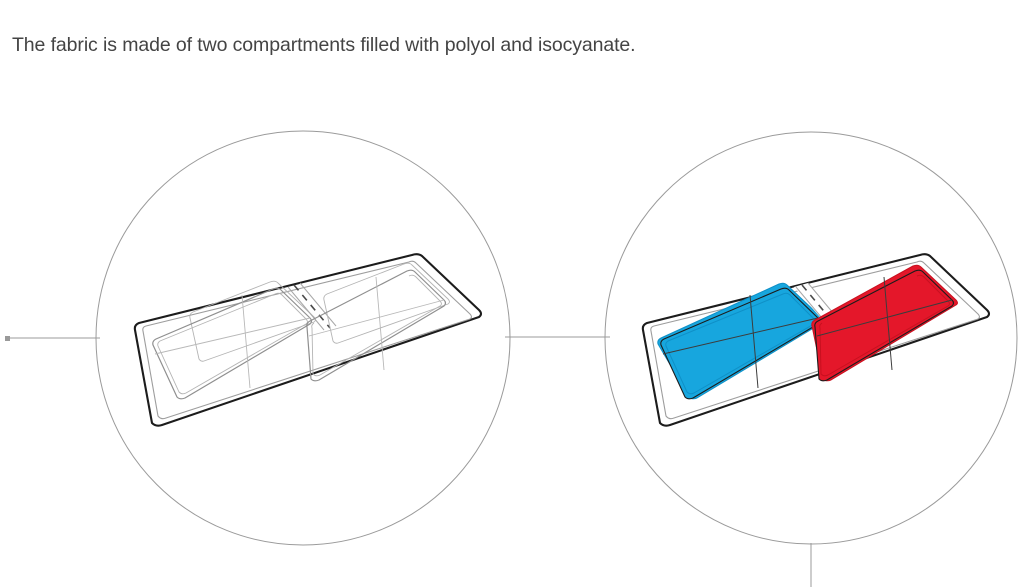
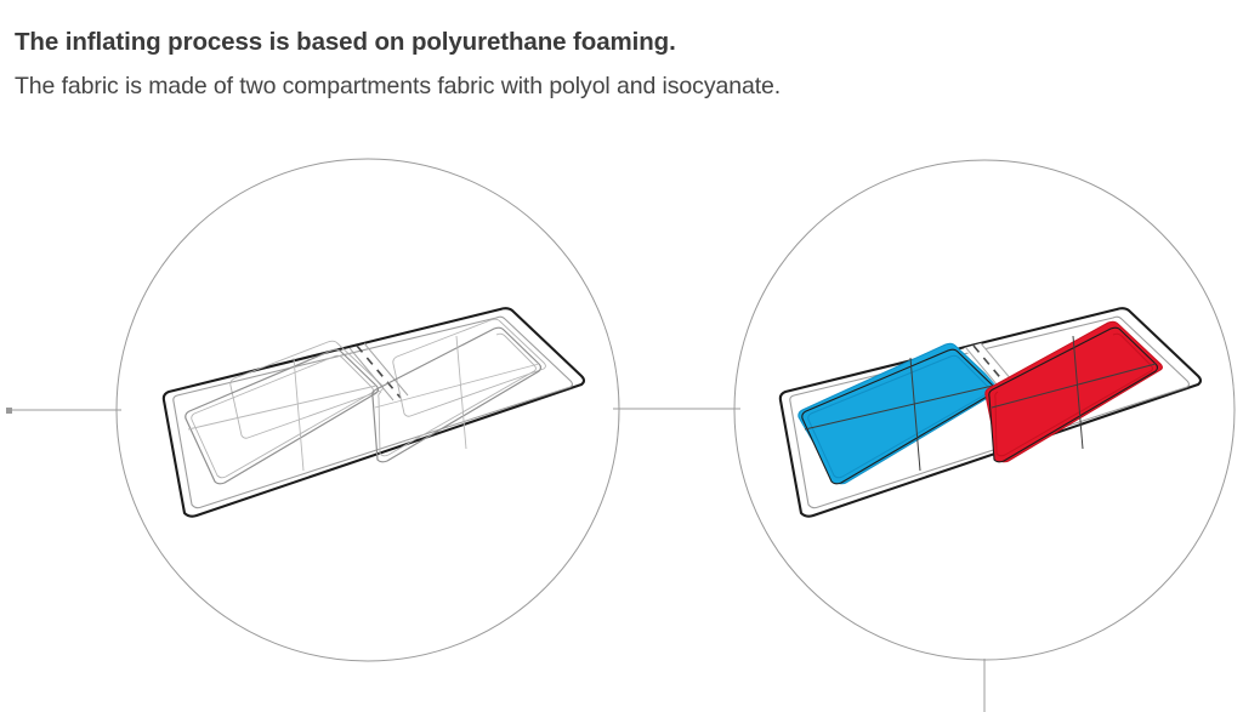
+ The inflating process is based on polyurethane foaming.
- The fabric is made of two compartments filled with polyol and isocyanate.
+ The fabric is made of two compartments fabric with polyol and isocyanate.
